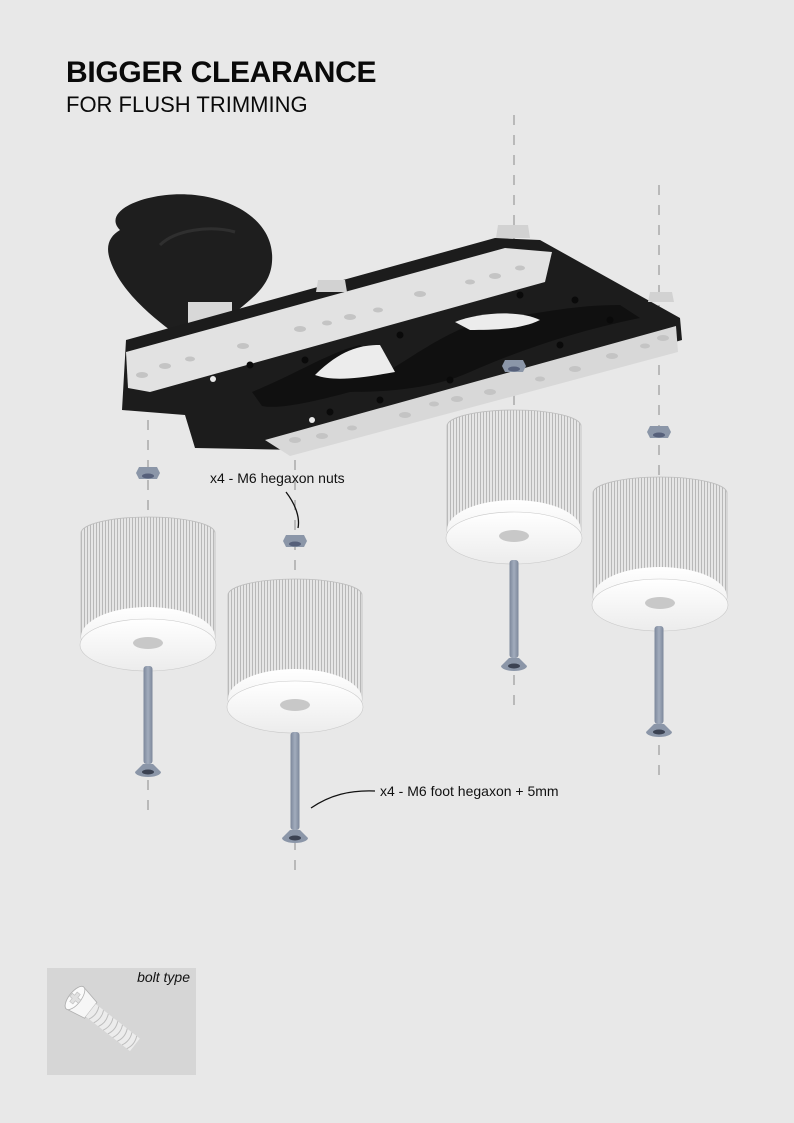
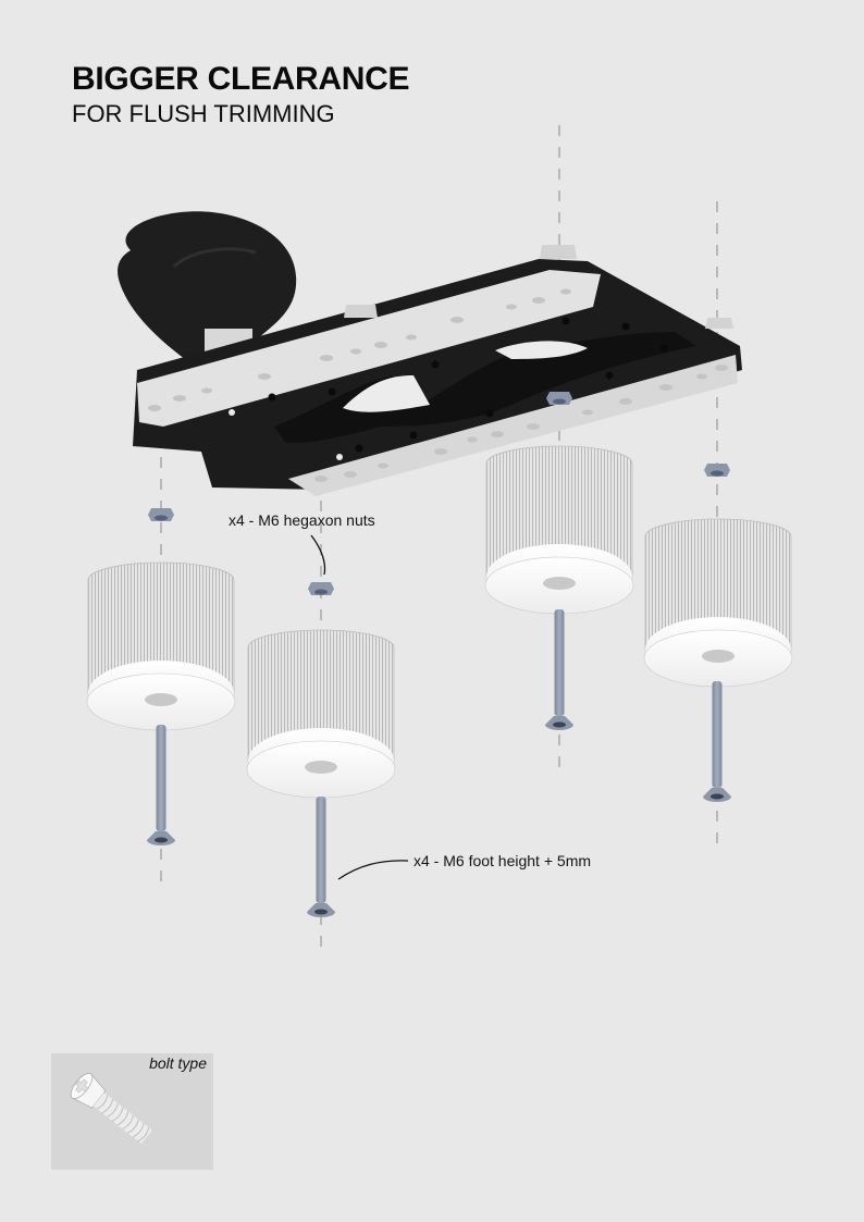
  BIGGER CLEARANCE
  FOR FLUSH TRIMMING
  x4 - M6 hegaxon nuts
- x4 - M6 foot hegaxon + 5mm
+ x4 - M6 foot height + 5mm
  bolt type
